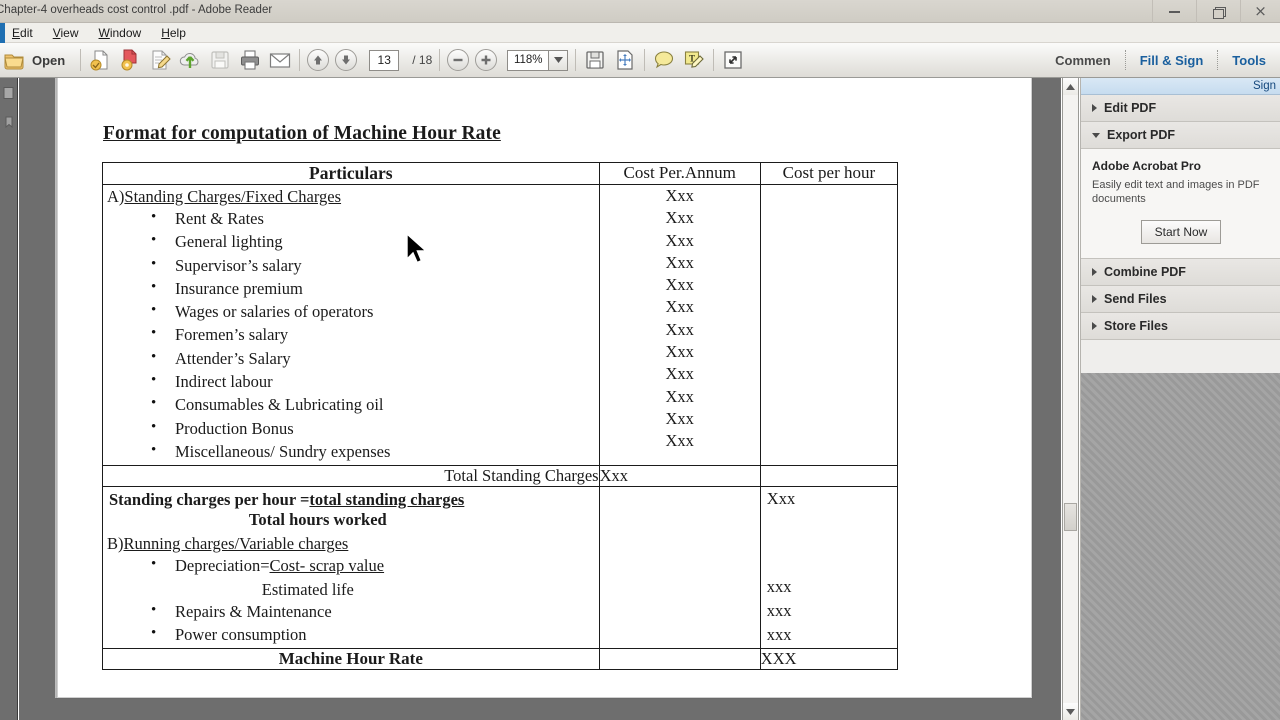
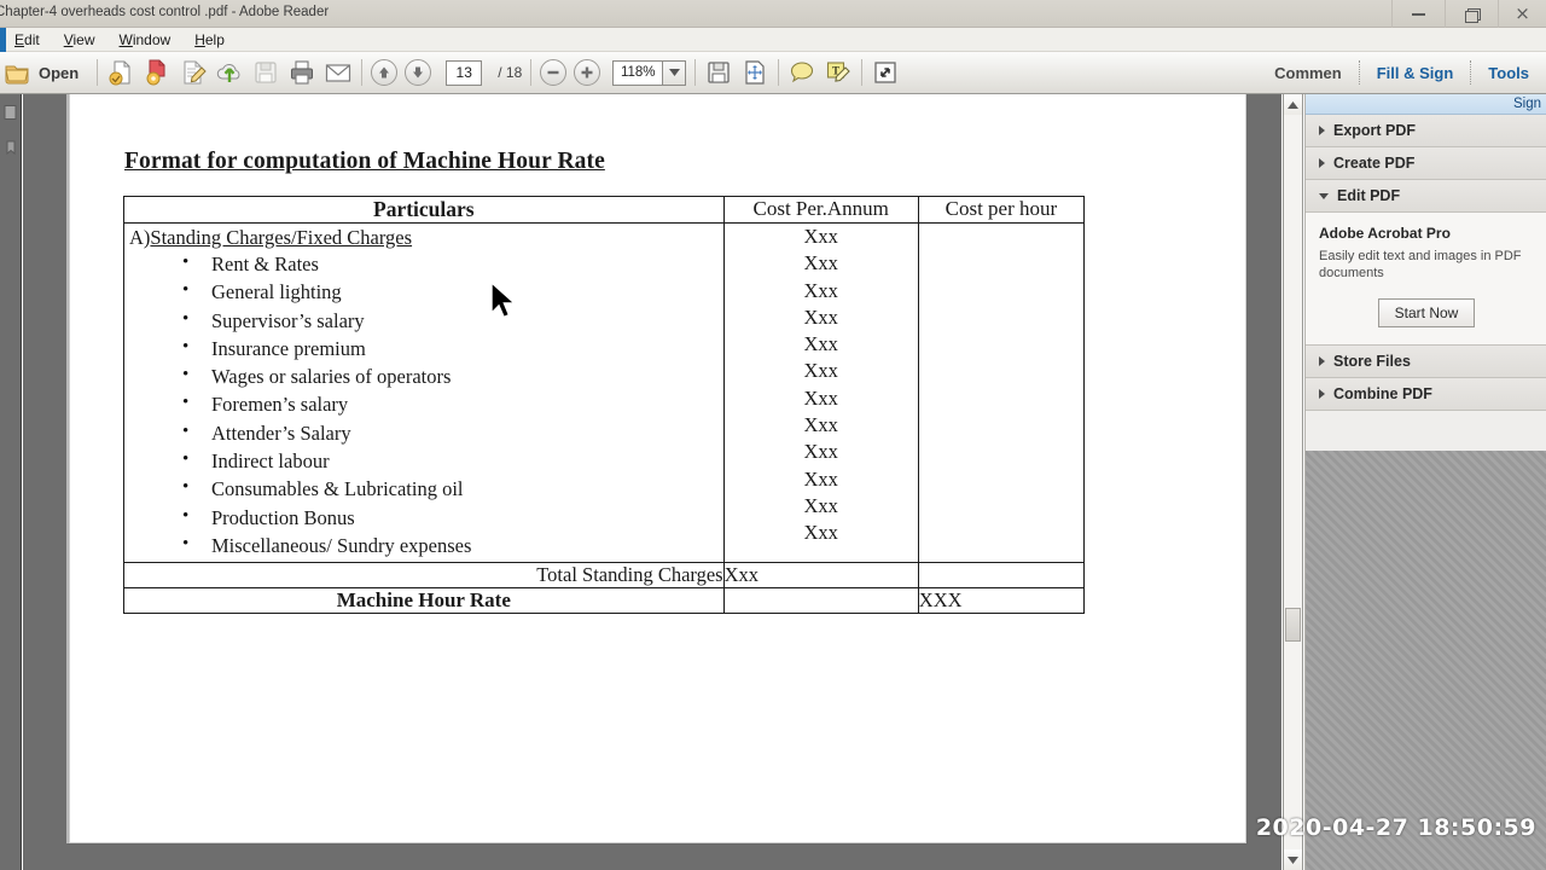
  Chapter-4 overheads cost control .pdf - Adobe Reader
  ×
  Edit
  View
  Window
  Help
  Open
  13
  / 18
  118%
  T
  Commen
  Fill & Sign
  Tools
  Format for computation of Machine Hour Rate
  Particulars	Cost Per.Annum	Cost per hour
  A)Standing Charges/Fixed Charges Rent & Rates General lighting Supervisor’s salary Insurance premium Wages or salaries of operators Foremen’s salary Attender’s Salary Indirect labour Consumables & Lubricating oil Production Bonus Miscellaneous/ Sundry expenses	Xxx Xxx Xxx Xxx Xxx Xxx Xxx Xxx Xxx Xxx Xxx Xxx
  Total Standing Charges	Xxx
- Standing charges per hour =total standing charges Total hours worked B)Running charges/Variable charges Depreciation=Cost- scrap value Estimated life Repairs & Maintenance Power consumption		Xxx xxx xxx xxx
  Machine Hour Rate		XXX
  Sign
- Edit PDF
+ Export PDF
+ Create PDF
- Export PDF
+ Edit PDF
  Adobe Acrobat Pro
  Easily edit text and images in PDF documents
  Start Now
- Combine PDF
+ Store Files
- Send Files
- Store Files
+ Combine PDF
+ 2020-04-27 18:50:59
